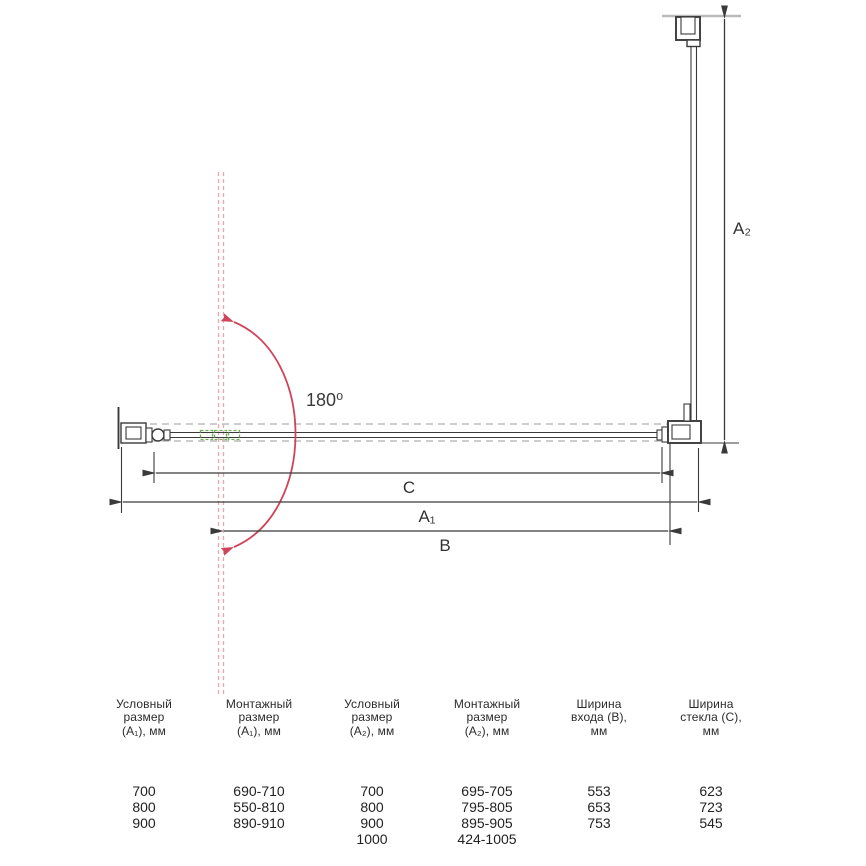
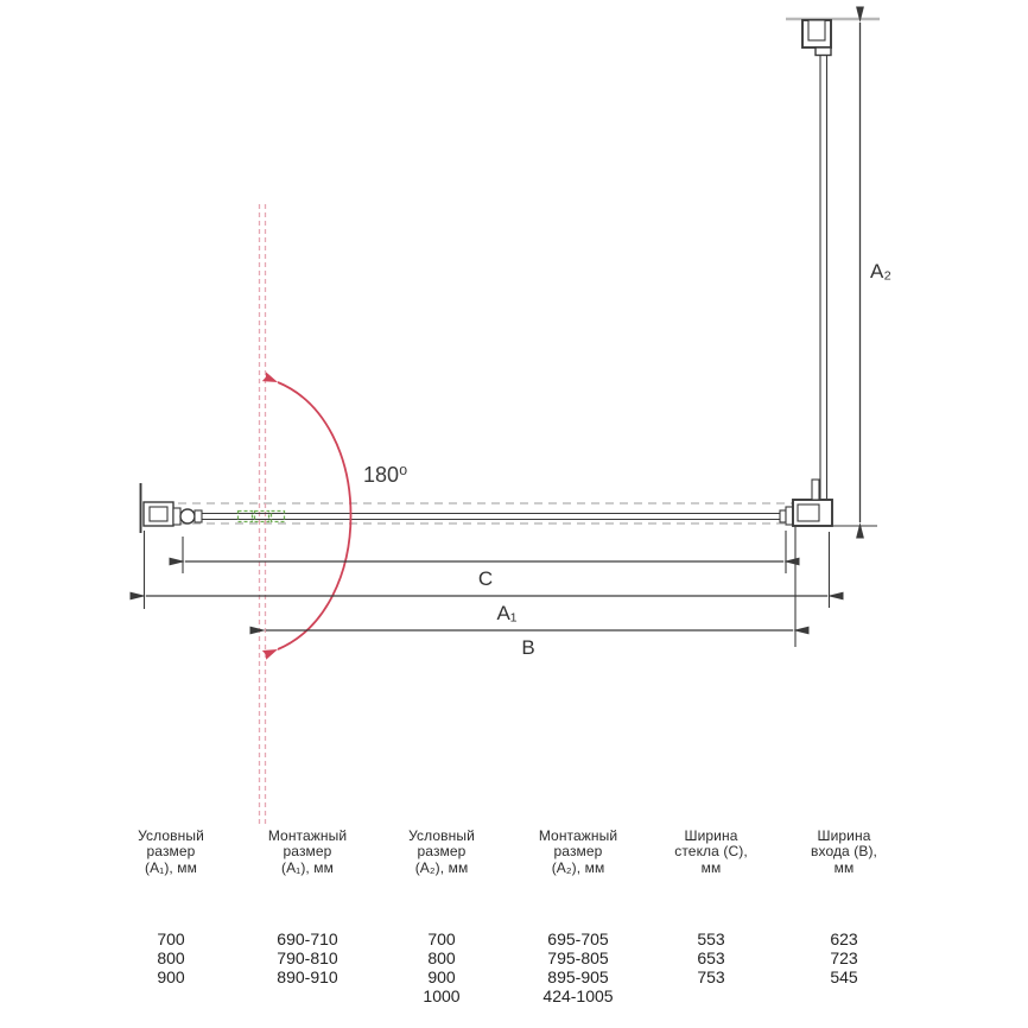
  A₂
  180⁰
  C
  A₁
  B
  Условный
  размер
  (A₁), мм
  700
  800
  900
  Монтажный
  размер
  (A₁), мм
  690-710
- 550-810
+ 790-810
  890-910
  Условный
  размер
  (A₂), мм
  700
  800
  900
  1000
  Монтажный
  размер
  (A₂), мм
  695-705
  795-805
  895-905
  424-1005
  Ширина
- входа (B),
+ стекла (C),
  мм
  553
  653
  753
  Ширина
- стекла (C),
+ входа (B),
  мм
  623
  723
  545
